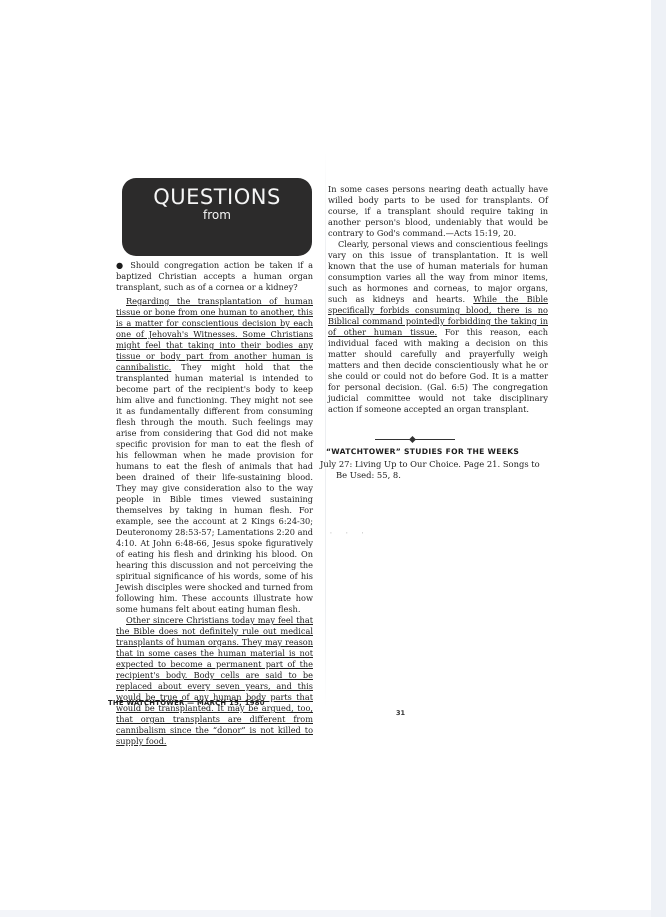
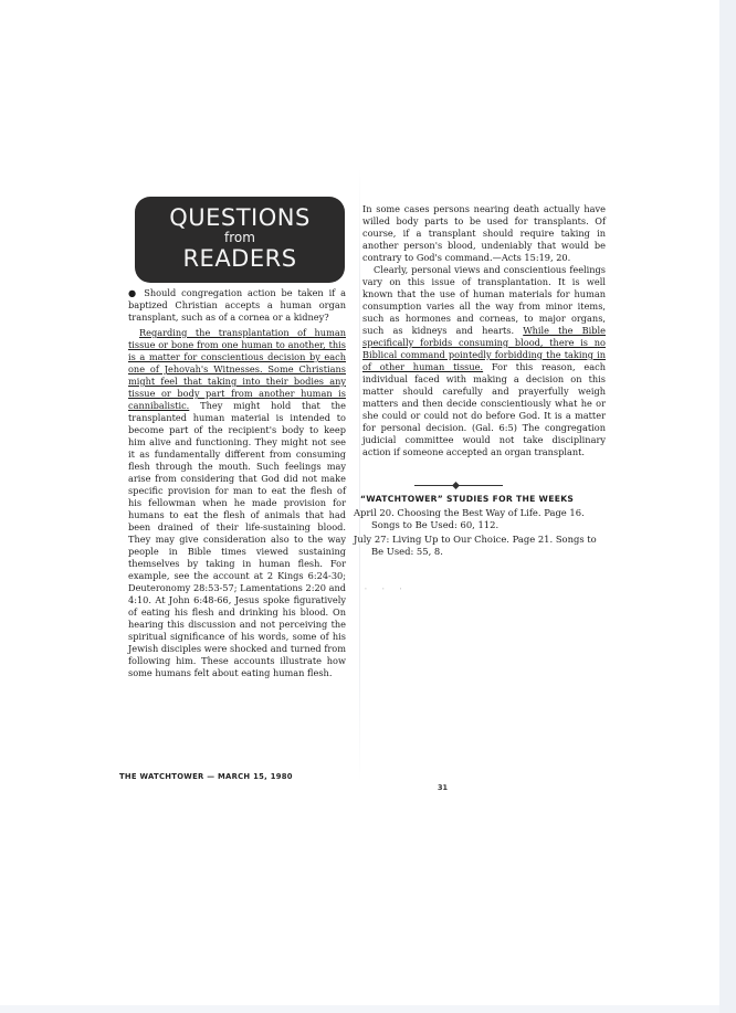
  QUESTIONS
  from
+ READERS
  ● Should congregation action be taken if a baptized Christian accepts a human organ transplant, such as of a cornea or a kidney?
  Regarding the transplantation of human tissue or bone from one human to another, this is a matter for conscientious decision by each one of Jehovah's Witnesses. Some Christians might feel that taking into their bodies any tissue or body part from another human is cannibalistic. They might hold that the transplanted human material is intended to become part of the recipient's body to keep him alive and functioning. They might not see it as fundamentally different from consuming flesh through the mouth. Such feelings may arise from considering that God did not make specific provision for man to eat the flesh of his fellowman when he made provision for humans to eat the flesh of animals that had been drained of their life-sustaining blood. They may give consideration also to the way people in Bible times viewed sustaining themselves by taking in human flesh. For example, see the account at 2 Kings 6:24-30; Deuteronomy 28:53-57; Lamentations 2:20 and 4:10. At John 6:48-66, Jesus spoke figuratively of eating his flesh and drinking his blood. On hearing this discussion and not perceiving the spiritual significance of his words, some of his Jewish disciples were shocked and turned from following him. These accounts illustrate how some humans felt about eating human flesh.
- Other sincere Christians today may feel that the Bible does not definitely rule out medical transplants of human organs. They may reason that in some cases the human material is not expected to become a permanent part of the recipient's body. Body cells are said to be replaced about every seven years, and this would be true of any human body parts that would be transplanted. It may be argued, too, that organ transplants are different from cannibalism since the “donor” is not killed to supply food.
  In some cases persons nearing death actually have willed body parts to be used for transplants. Of course, if a transplant should require taking in another person's blood, undeniably that would be contrary to God's command.—Acts 15:19, 20.
  Clearly, personal views and conscientious feelings vary on this issue of transplantation. It is well known that the use of human materials for human consumption varies all the way from minor items, such as hormones and corneas, to major organs, such as kidneys and hearts. While the Bible specifically forbids consuming blood, there is no Biblical command pointedly forbidding the taking in of other human tissue. For this reason, each individual faced with making a decision on this matter should carefully and prayerfully weigh matters and then decide conscientiously what he or she could or could not do before God. It is a matter for personal decision. (Gal. 6:5) The congregation judicial committee would not take disciplinary action if someone accepted an organ transplant.
  “WATCHTOWER” STUDIES FOR THE WEEKS
+ April 20. Choosing the Best Way of Life. Page 16. Songs to Be Used: 60, 112.
  July 27: Living Up to Our Choice. Page 21. Songs to Be Used: 55, 8.
  THE WATCHTOWER — MARCH 15, 1980
  31
